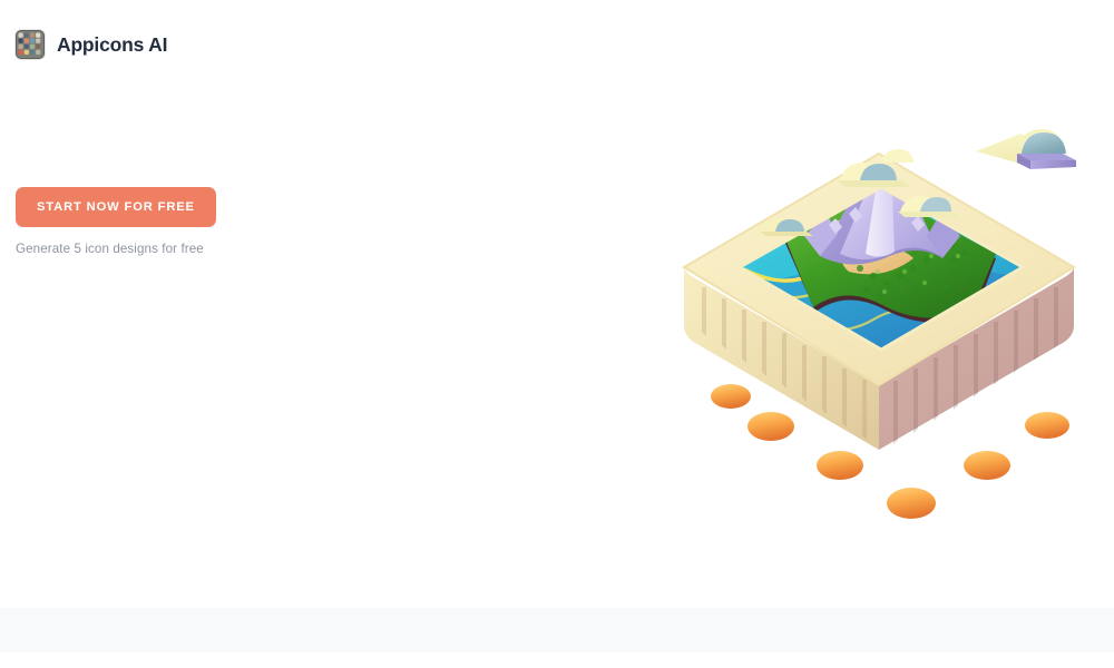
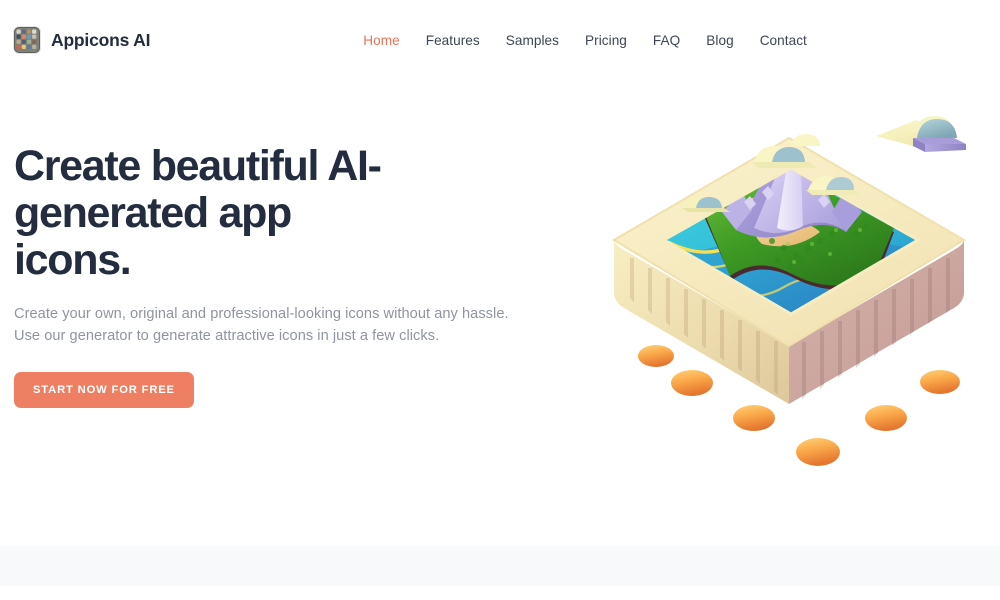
  Appicons AI
+ Home
+ Features
+ Samples
+ Pricing
+ FAQ
+ Blog
+ Contact
+ Create beautiful AI-generated app icons.
+ Create your own, original and professional-looking icons without any hassle. Use our generator to generate attractive icons in just a few clicks.
  START NOW FOR FREE
- Generate 5 icon designs for free
